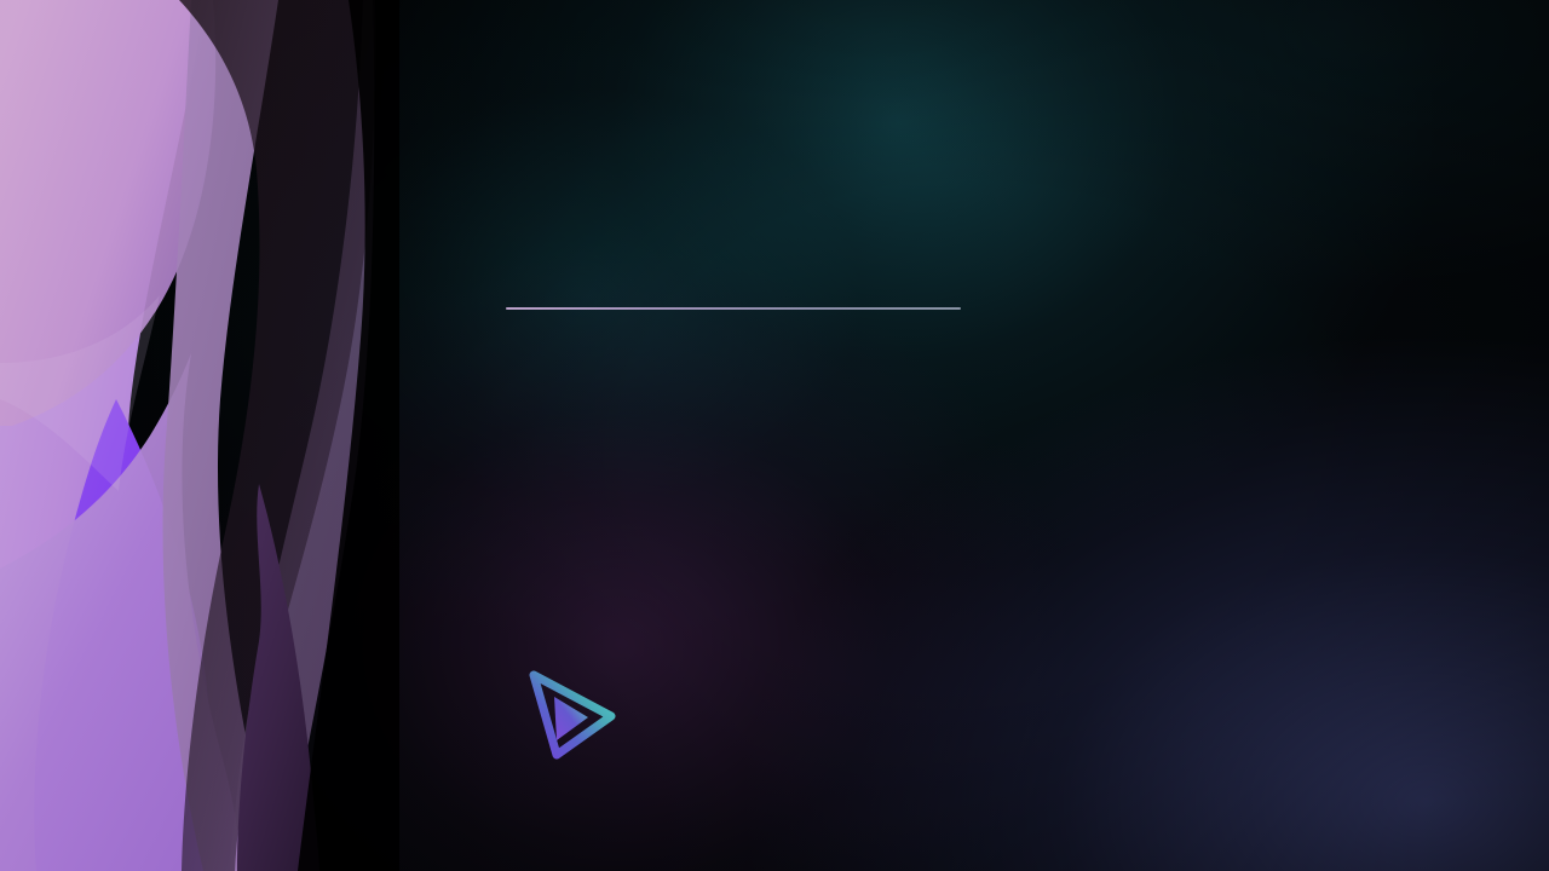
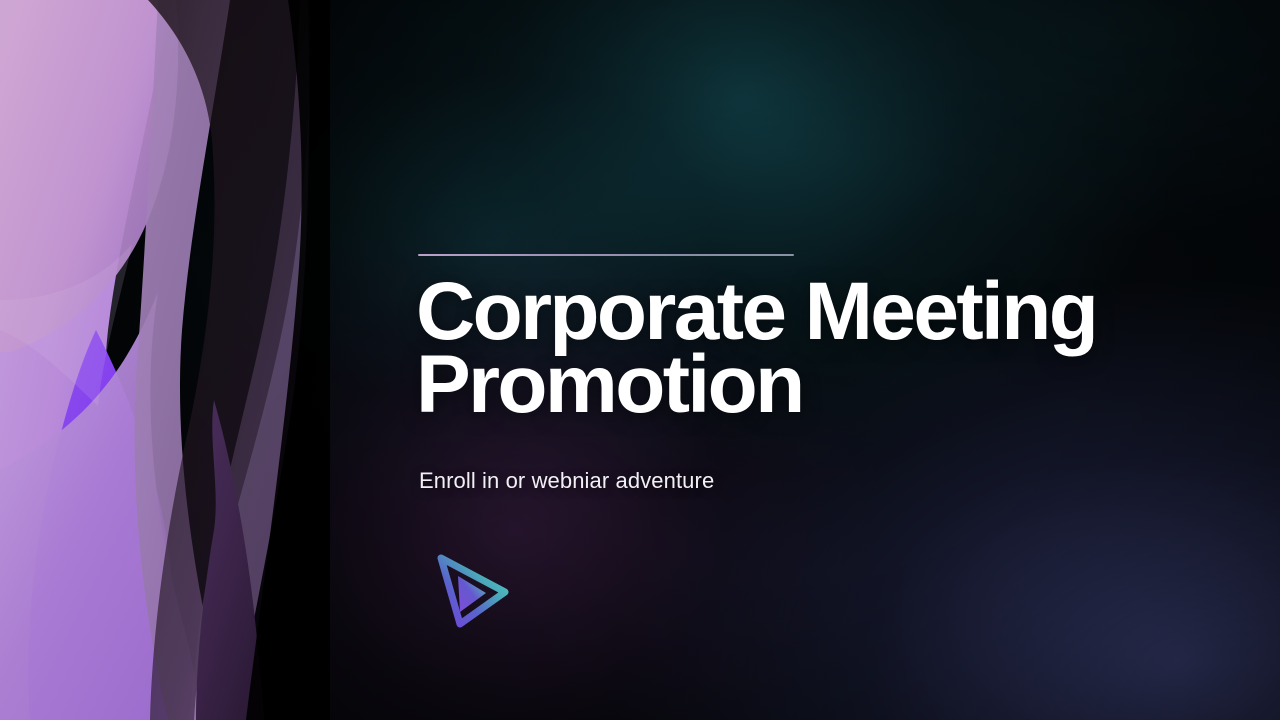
+ Corporate Meeting
+ Promotion
+ Enroll in or webniar adventure
